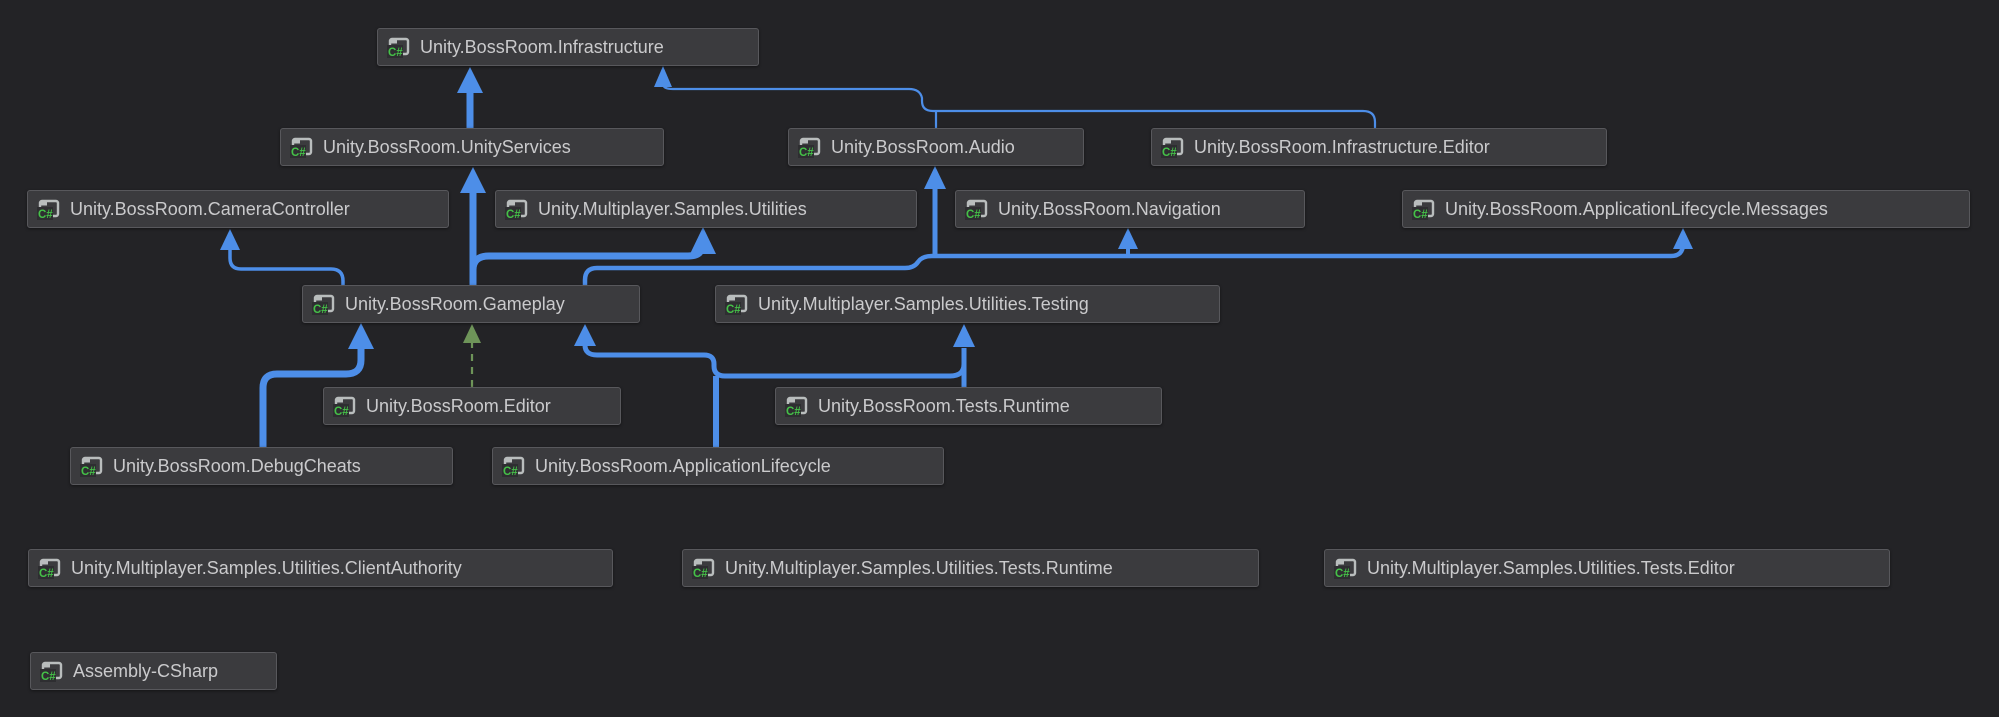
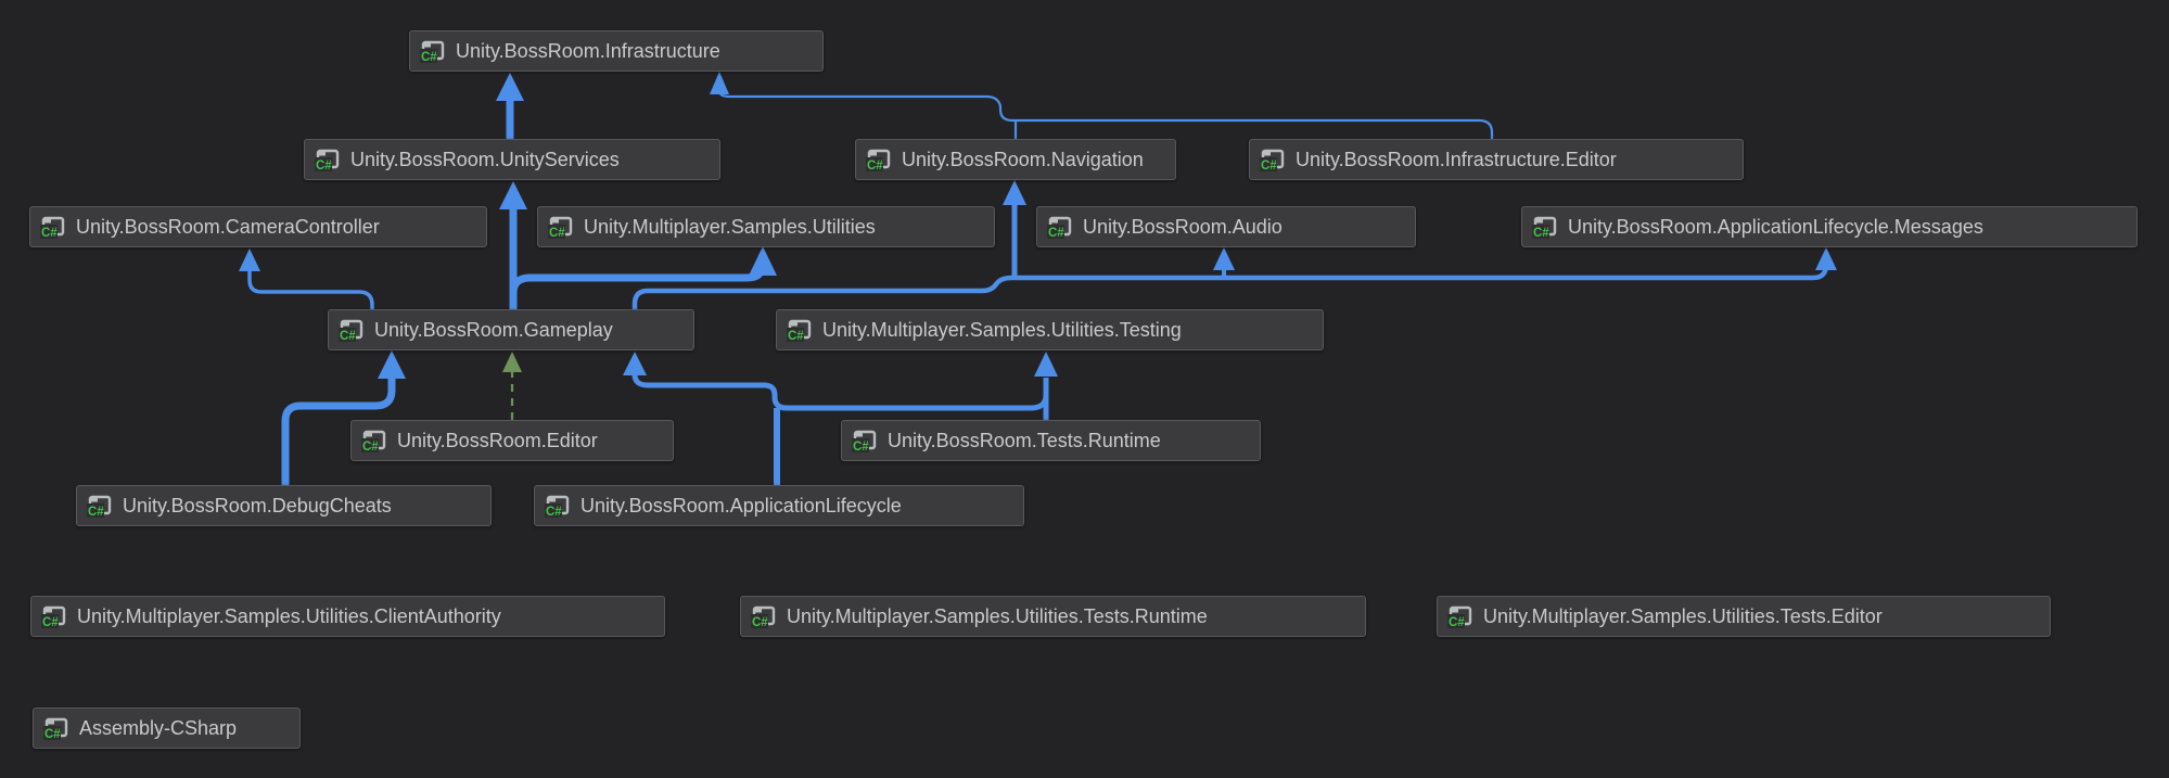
  C#
  Unity.BossRoom.Infrastructure
  C#
  Unity.BossRoom.UnityServices
  C#
- Unity.BossRoom.Audio
+ Unity.BossRoom.Navigation
  C#
  Unity.BossRoom.Infrastructure.Editor
  C#
  Unity.BossRoom.CameraController
  C#
  Unity.Multiplayer.Samples.Utilities
  C#
- Unity.BossRoom.Navigation
+ Unity.BossRoom.Audio
  C#
  Unity.BossRoom.ApplicationLifecycle.Messages
  C#
  Unity.BossRoom.Gameplay
  C#
  Unity.Multiplayer.Samples.Utilities.Testing
  C#
  Unity.BossRoom.Editor
  C#
  Unity.BossRoom.Tests.Runtime
  C#
  Unity.BossRoom.DebugCheats
  C#
  Unity.BossRoom.ApplicationLifecycle
  C#
  Unity.Multiplayer.Samples.Utilities.ClientAuthority
  C#
  Unity.Multiplayer.Samples.Utilities.Tests.Runtime
  C#
  Unity.Multiplayer.Samples.Utilities.Tests.Editor
  C#
  Assembly-CSharp
